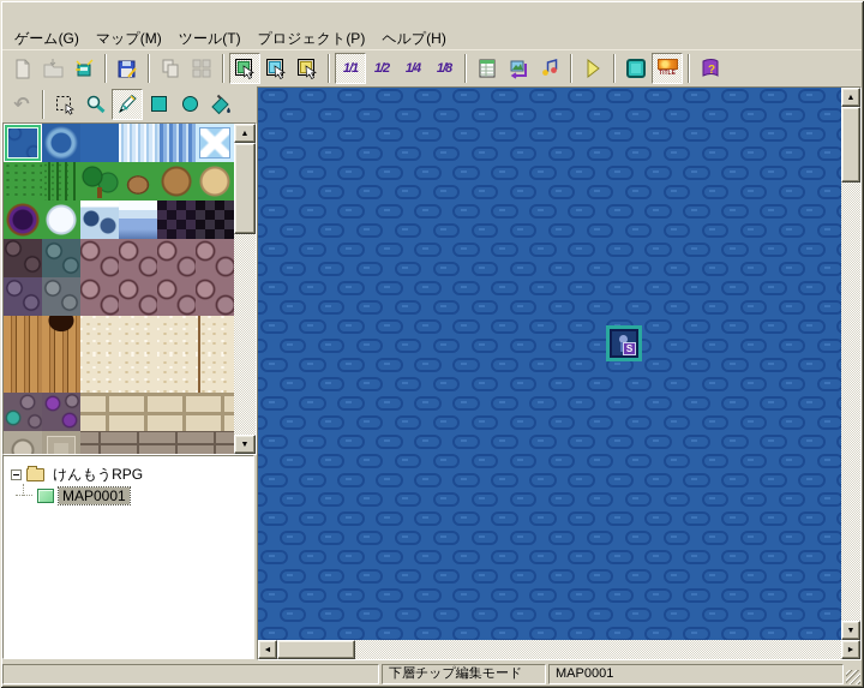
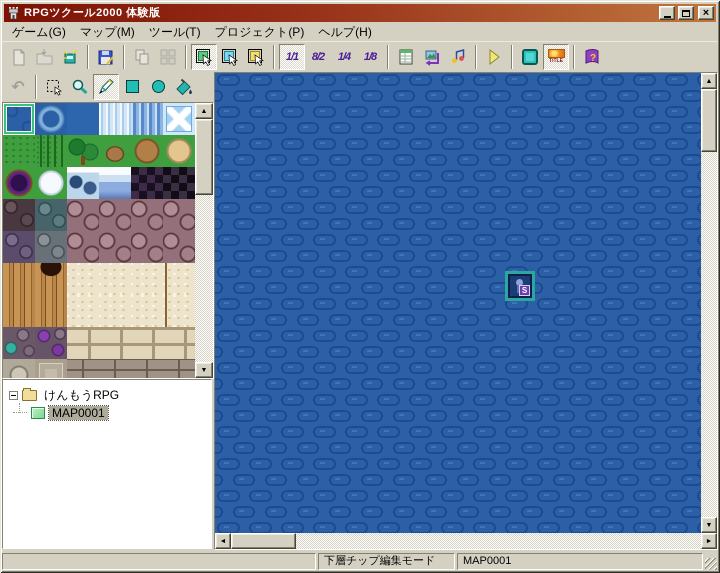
+ RPGツクール2000 体験版
+ ×
  ゲーム(G)
  マップ(M)
  ツール(T)
  プロジェクト(P)
  ヘルプ(H)
  1/1
- 1/2
+ 8/2
  1/4
  1/8
  ?
  ↶
  けんもうRPG
  MAP0001
  S
  下層チップ編集モード
  MAP0001
